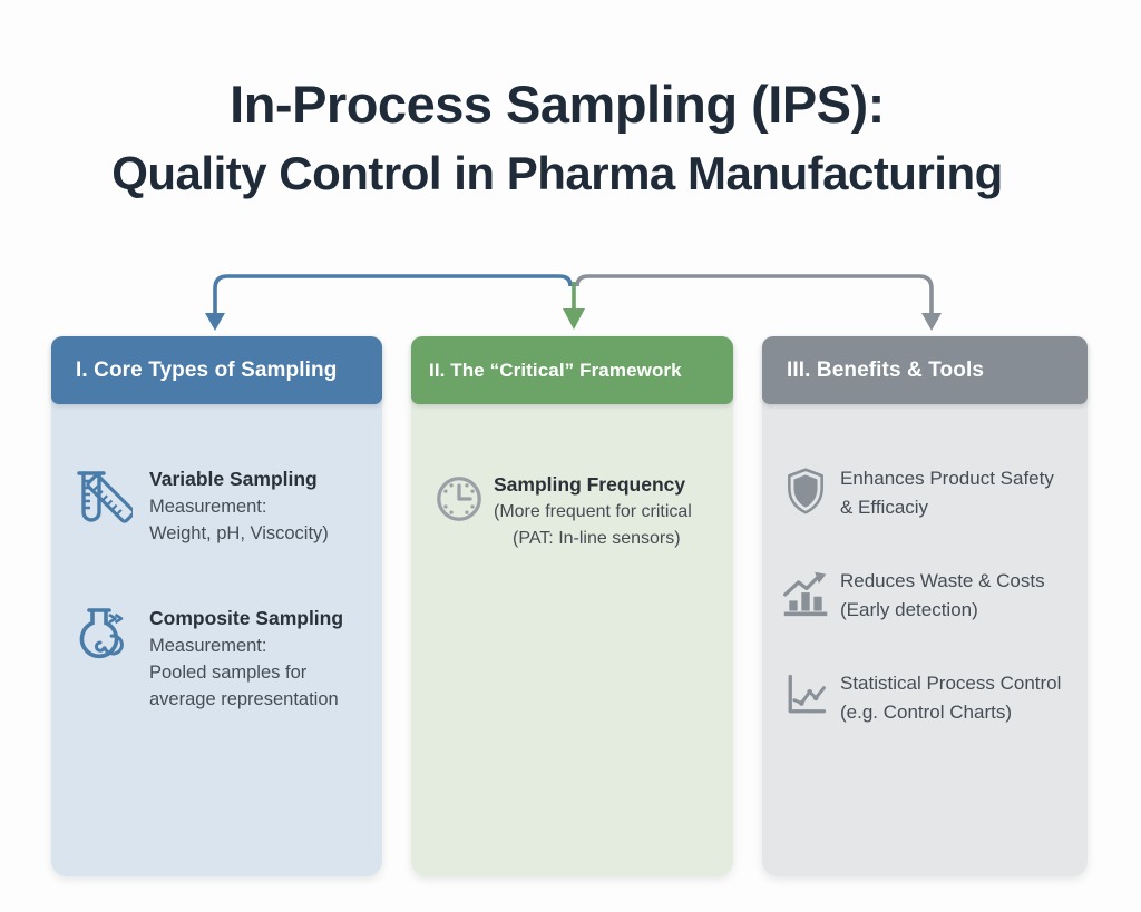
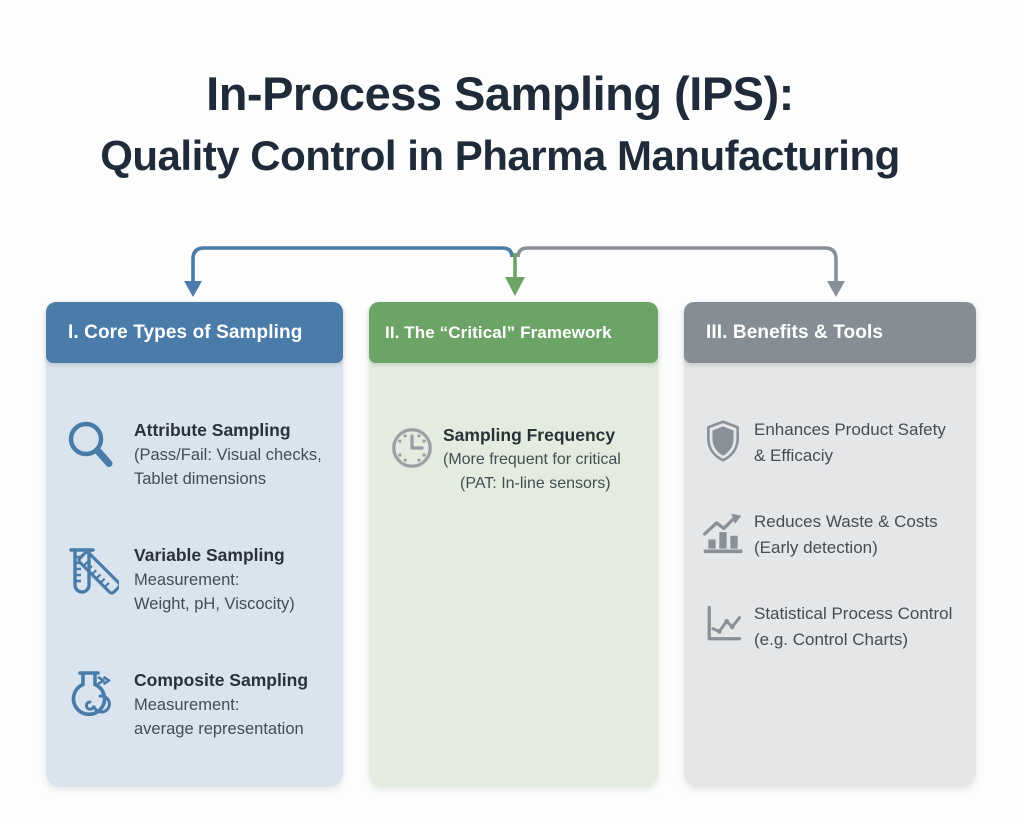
  In-Process Sampling (IPS):
  Quality Control in Pharma Manufacturing
  I. Core Types of Sampling
+ Attribute Sampling
+ (Pass/Fail: Visual checks,
+ Tablet dimensions
  Variable Sampling
  Measurement:
  Weight, pH, Viscocity)
  Composite Sampling
  Measurement:
- Pooled samples for
  average representation
  II. The “Critical” Framework
  Sampling Frequency
  (More frequent for critical
  (PAT: In-line sensors)
  III. Benefits & Tools
  Enhances Product Safety
  & Efficaciy
  Reduces Waste & Costs
  (Early detection)
  Statistical Process Control
  (e.g. Control Charts)
